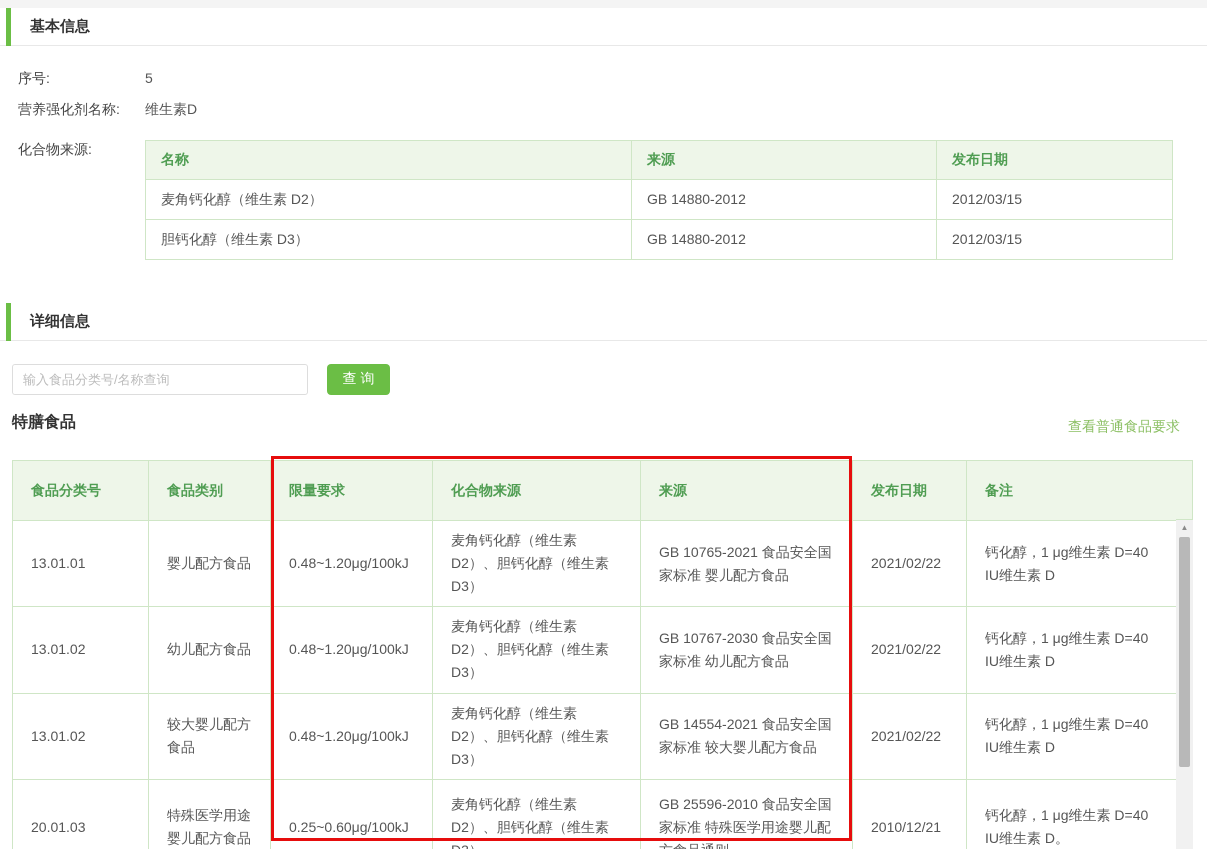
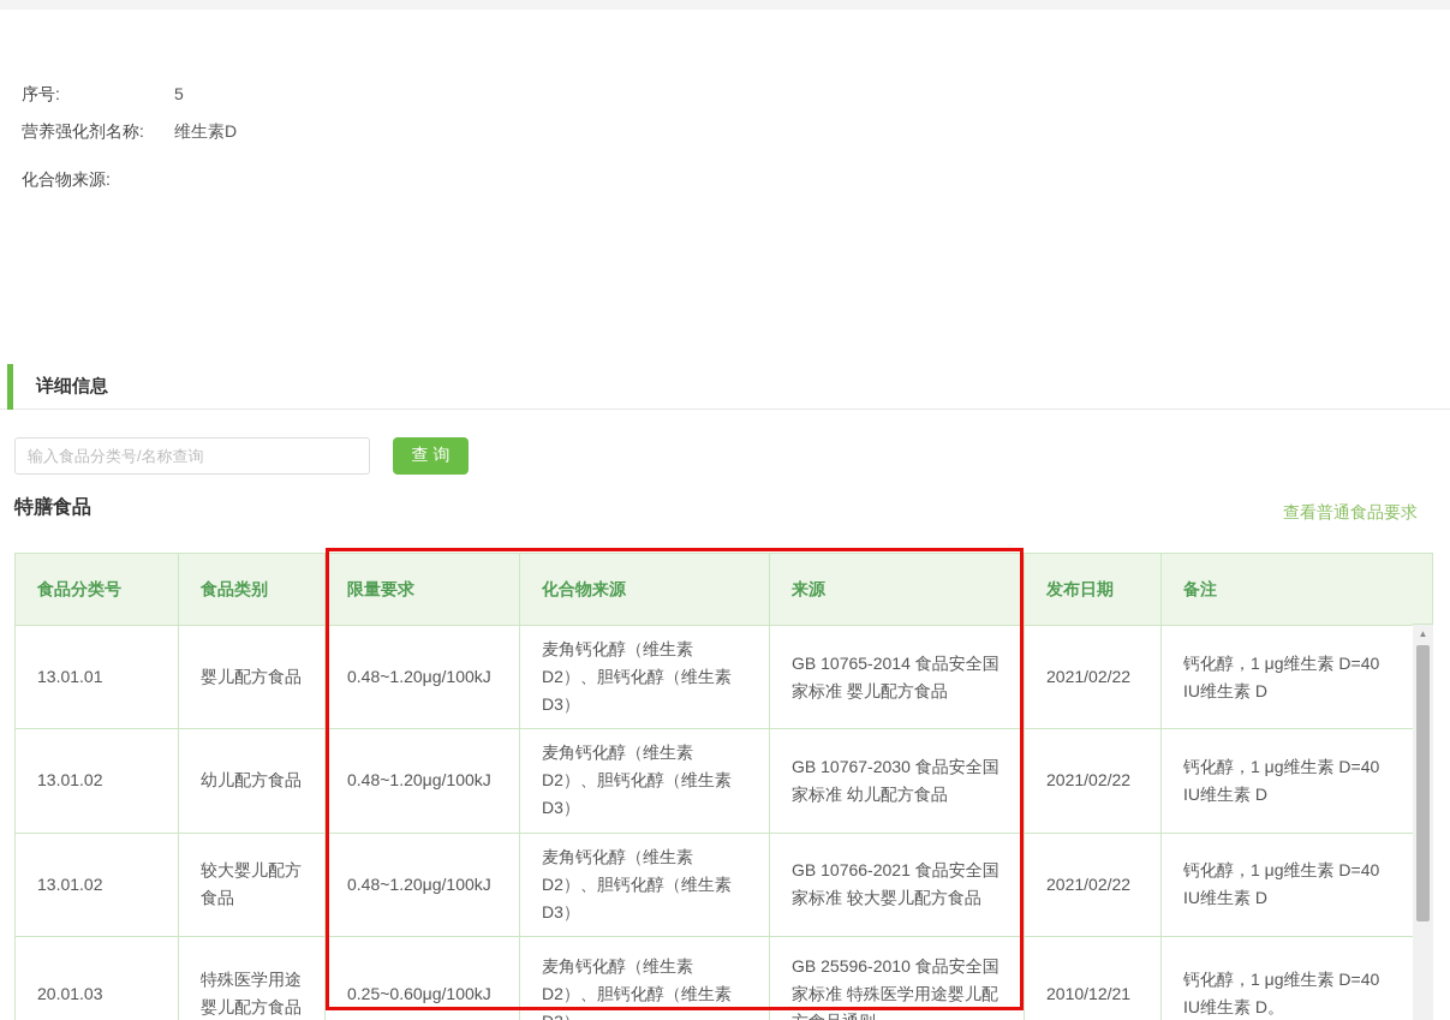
- 基本信息
  序号:
  5
  营养强化剂名称:
  维生素D
  化合物来源:
- 名称	来源	发布日期
- 麦角钙化醇（维生素 D2）	GB 14880-2012	2012/03/15
- 胆钙化醇（维生素 D3）	GB 14880-2012	2012/03/15
  详细信息
  输入食品分类号/名称查询
  查询
  特膳食品
  查看普通食品要求
  食品分类号	食品类别	限量要求	化合物来源	来源	发布日期	备注
- 13.01.01	婴儿配方食品	0.48~1.20μg/100kJ	麦角钙化醇（维生素 D2）、胆钙化醇（维生素 D3）	GB 10765-2021 食品安全国家标准 婴儿配方食品	2021/02/22	钙化醇，1 μg维生素 D=40 IU维生素 D
+ 13.01.01	婴儿配方食品	0.48~1.20μg/100kJ	麦角钙化醇（维生素 D2）、胆钙化醇（维生素 D3）	GB 10765-2014 食品安全国家标准 婴儿配方食品	2021/02/22	钙化醇，1 μg维生素 D=40 IU维生素 D
  13.01.02	幼儿配方食品	0.48~1.20μg/100kJ	麦角钙化醇（维生素 D2）、胆钙化醇（维生素 D3）	GB 10767-2030 食品安全国家标准 幼儿配方食品	2021/02/22	钙化醇，1 μg维生素 D=40 IU维生素 D
- 13.01.02	较大婴儿配方食品	0.48~1.20μg/100kJ	麦角钙化醇（维生素 D2）、胆钙化醇（维生素 D3）	GB 14554-2021 食品安全国家标准 较大婴儿配方食品	2021/02/22	钙化醇，1 μg维生素 D=40 IU维生素 D
+ 13.01.02	较大婴儿配方食品	0.48~1.20μg/100kJ	麦角钙化醇（维生素 D2）、胆钙化醇（维生素 D3）	GB 10766-2021 食品安全国家标准 较大婴儿配方食品	2021/02/22	钙化醇，1 μg维生素 D=40 IU维生素 D
  20.01.03	特殊医学用途婴儿配方食品	0.25~0.60μg/100kJ	麦角钙化醇（维生素 D2）、胆钙化醇（维生素	GB 25596-2010 食品安全国家标准 特殊医学用途婴儿配	2010/12/21	钙化醇，1 μg维生素 D=40 IU维生素 D。
  ▲
